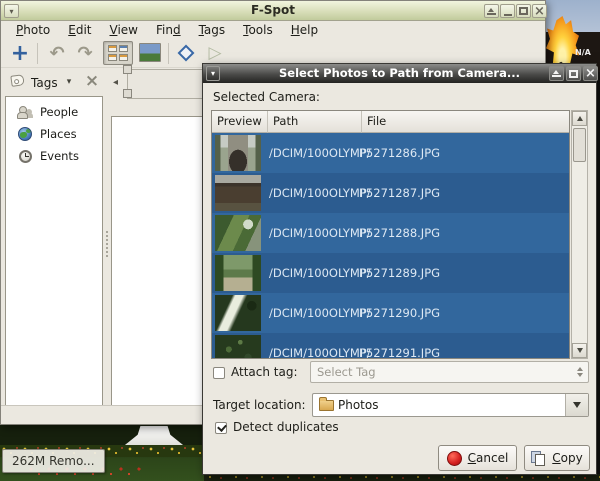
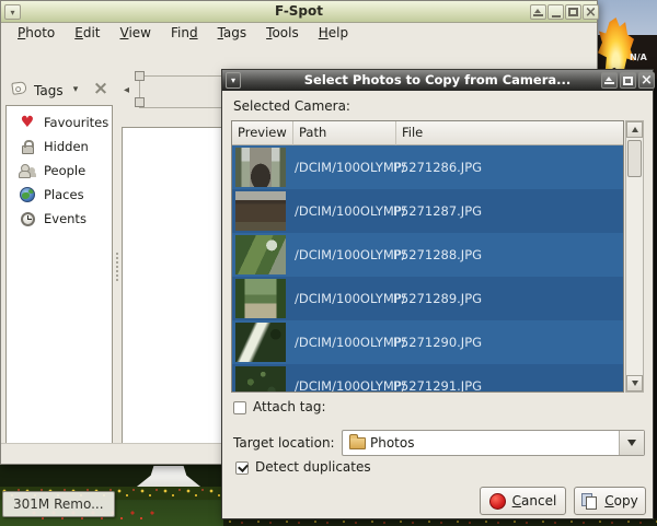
  N/A
- 262M Remo...
+ 301M Remo...
  F-Spot
  ▾
  ×
  Photo
  Edit
  View
  Find
  Tags
  Tools
  Help
- +
- ↶
- ↷
- ▷
  Tags
  ▾
  ×
+ ♥
+ Favourites
+ Hidden
  People
  Places
  Events
  ◂
- Select Photos to Path from Camera...
+ Select Photos to Copy from Camera...
  ▾
  ×
  Selected Camera:
  Preview
  Path
  File
  /DCIM/100OLYM
  P5271286.JPG
  /DCIM/100OLYM
  P5271287.JPG
  /DCIM/100OLYM
  P5271288.JPG
  /DCIM/100OLYM
  P5271289.JPG
  /DCIM/100OLYM
  P5271290.JPG
  /DCIM/100OLYM
  P5271291.JPG
  Attach tag:
- Select Tag
  Target location:
  Photos
  Detect duplicates
  Cancel
  Copy
